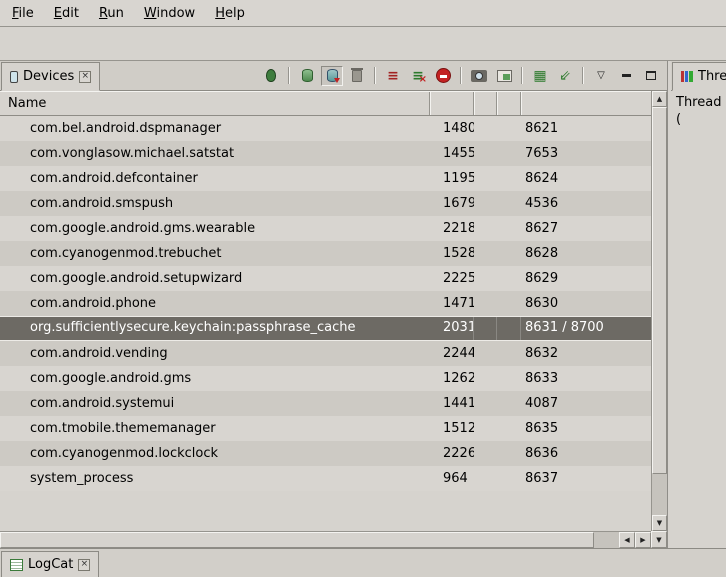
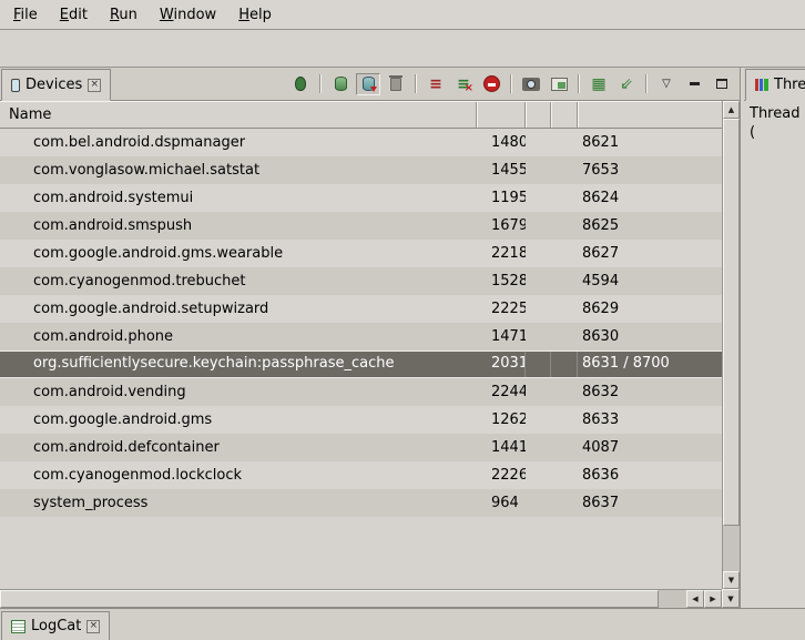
  File
  Edit
  Run
  Window
  Help
  Devices
  ×
  ≡
  ≡
  ×
  ▦
  ⇙
  ▽
  Name
  com.bel.android.dspmanager
  1480
  8621
  com.vonglasow.michael.satstat
  1455
  7653
- com.android.defcontainer
+ com.android.systemui
  1195
  8624
  com.android.smspush
  1679
- 4536
+ 8625
  com.google.android.gms.wearable
  2218
  8627
  com.cyanogenmod.trebuchet
  1528
- 8628
+ 4594
  com.google.android.setupwizard
  2225
  8629
  com.android.phone
  1471
  8630
  org.sufficientlysecure.keychain:passphrase_cache
  2031
  8631 / 8700
  com.android.vending
  2244
  8632
  com.google.android.gms
  1262
  8633
- com.android.systemui
+ com.android.defcontainer
  1441
  4087
- com.tmobile.thememanager
- 1512
- 8635
  com.cyanogenmod.lockclock
  2226
  8636
  system_process
  964
  8637
  ▲
  ▼
  ◀
  ▶
  ▼
  Thre
  Thread
  (
  LogCat
  ×
